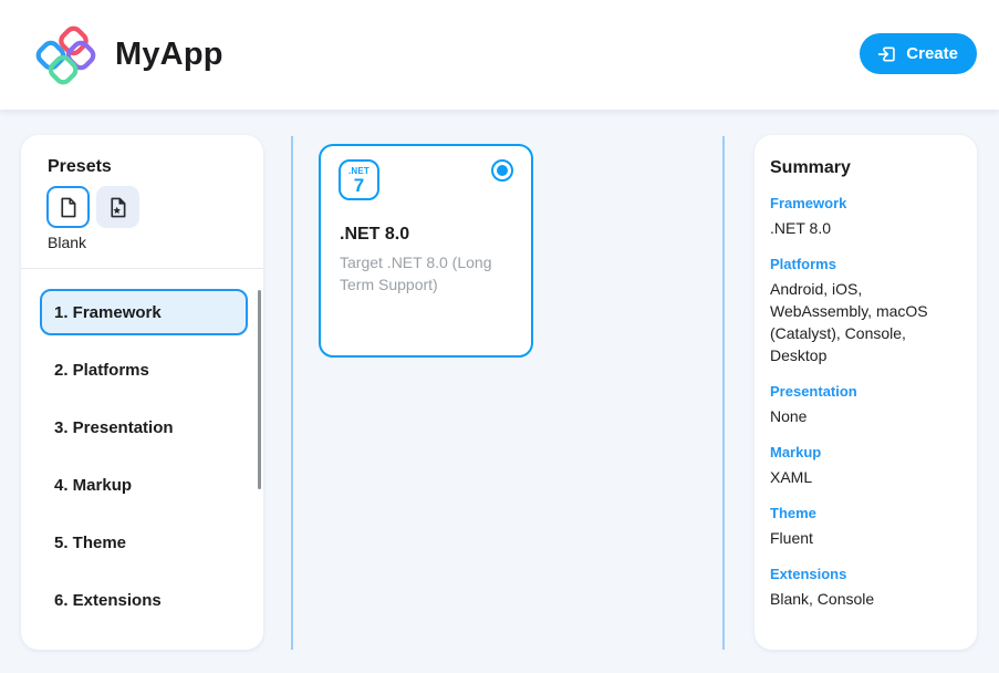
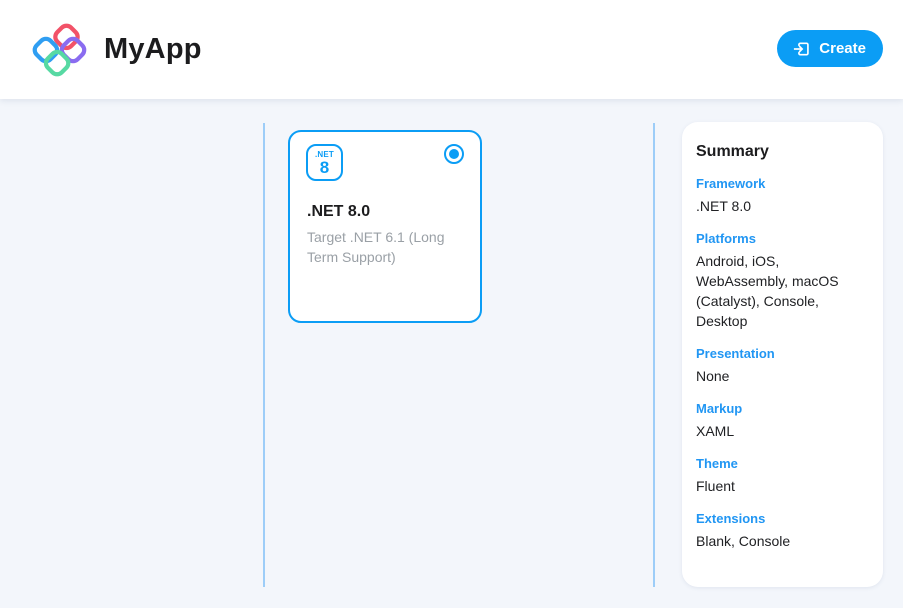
  MyApp
  Create
- Presets
- Blank
- 1. Framework
- 2. Platforms
- 3. Presentation
- 4. Markup
- 5. Theme
- 6. Extensions
  .NET
- 7
+ 8
  .NET 8.0
- Target .NET 8.0 (Long Term Support)
+ Target .NET 6.1 (Long Term Support)
  Summary
  Framework
  .NET 8.0
  Platforms
  Android, iOS, WebAssembly, macOS (Catalyst), Console, Desktop
  Presentation
  None
  Markup
  XAML
  Theme
  Fluent
  Extensions
  Blank, Console
